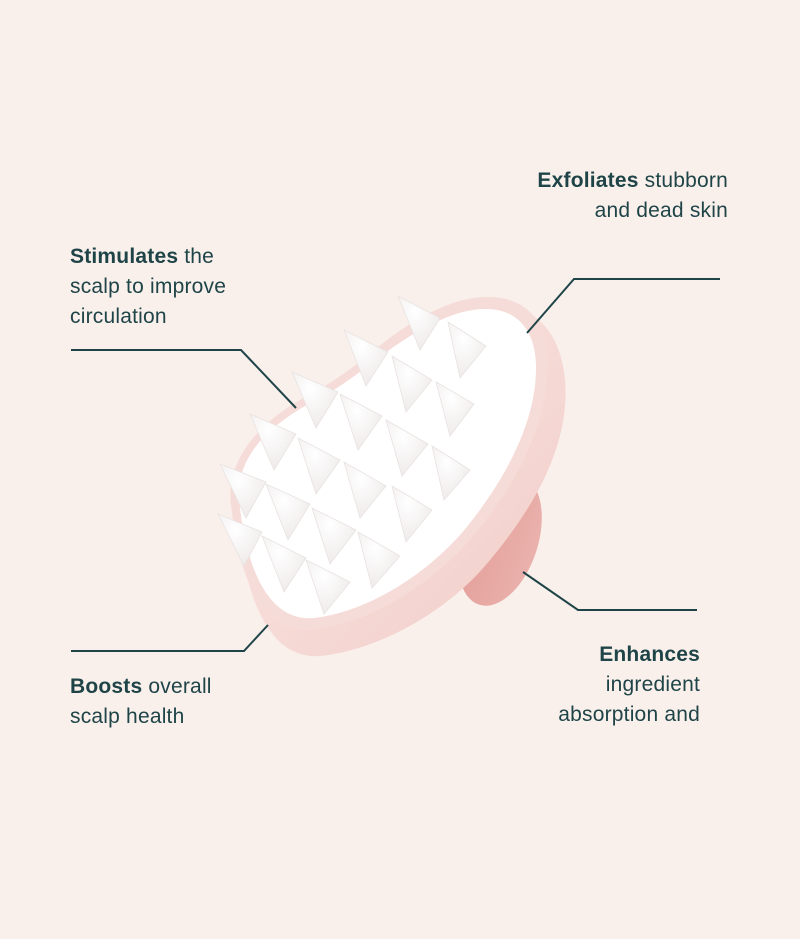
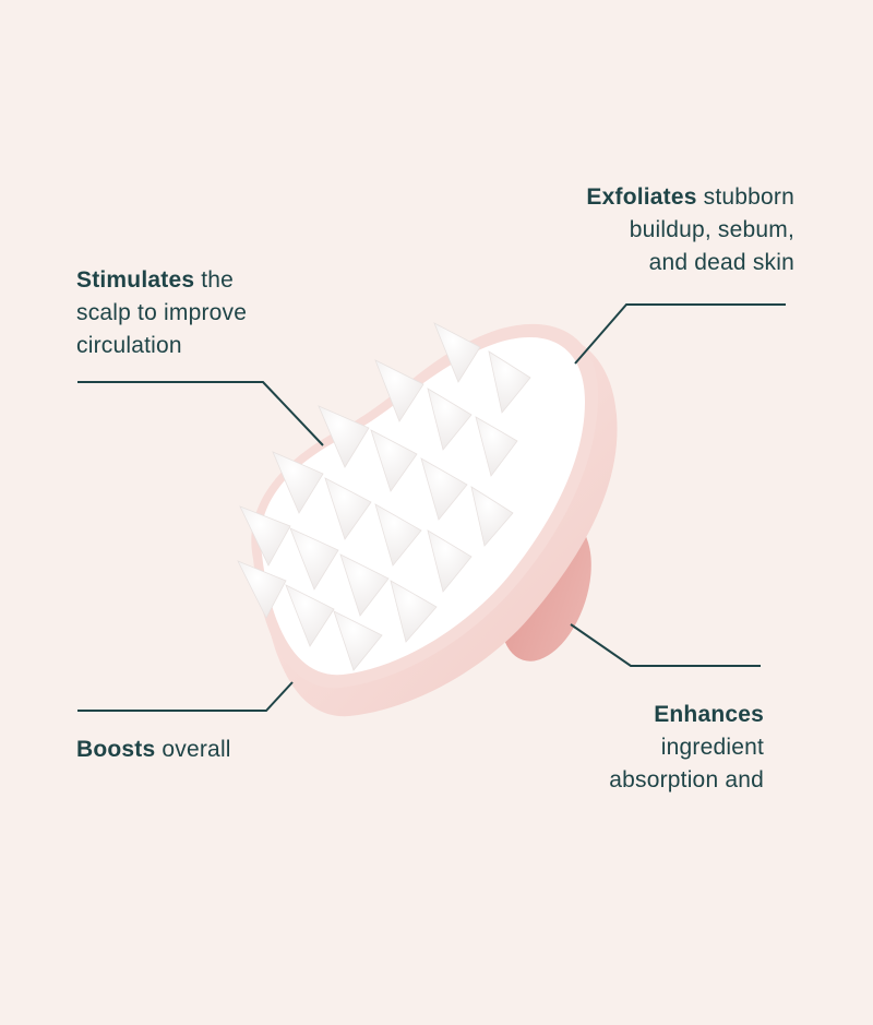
  Exfoliates stubborn
+ buildup, sebum,
  and dead skin
  Stimulates the
  scalp to improve
  circulation
  Boosts overall
- scalp health
  Enhances
  ingredient
  absorption and
